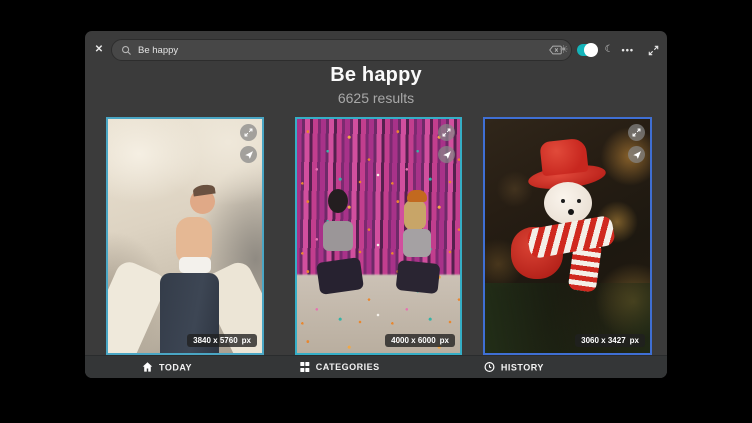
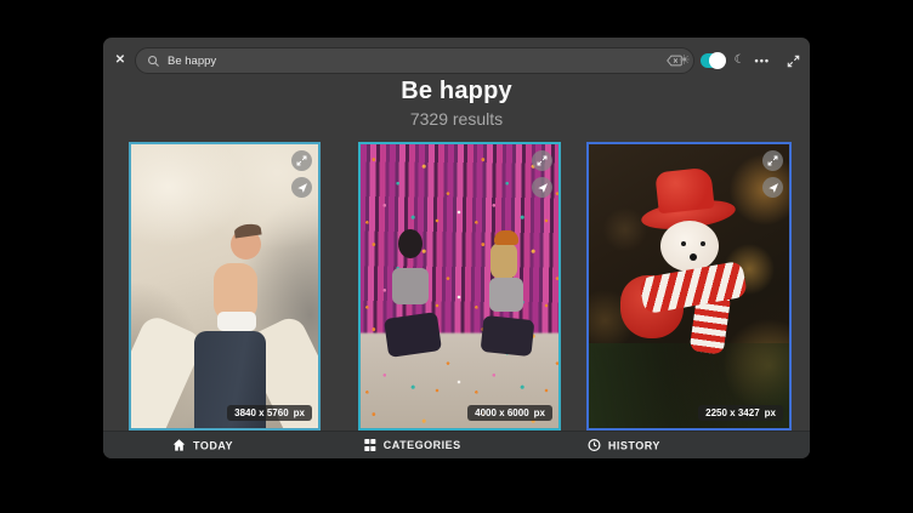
  ✕
  Be happy
  ☀
  ☾
  •••
  Be happy
- 6625 results
+ 7329 results
  3840 x 5760
  px
  4000 x 6000
  px
- 3060 x 3427
+ 2250 x 3427
  px
  TODAY
  CATEGORIES
  HISTORY
